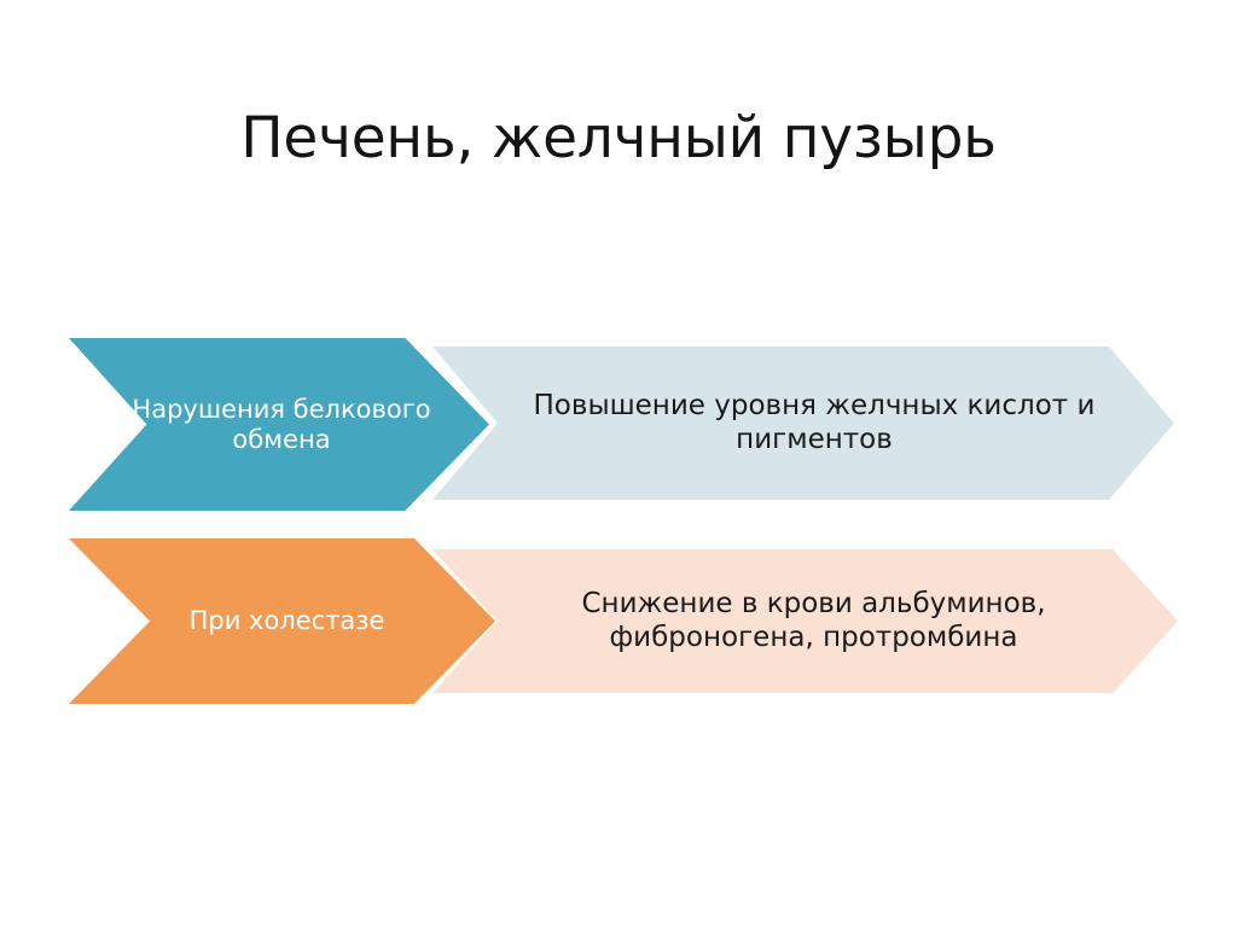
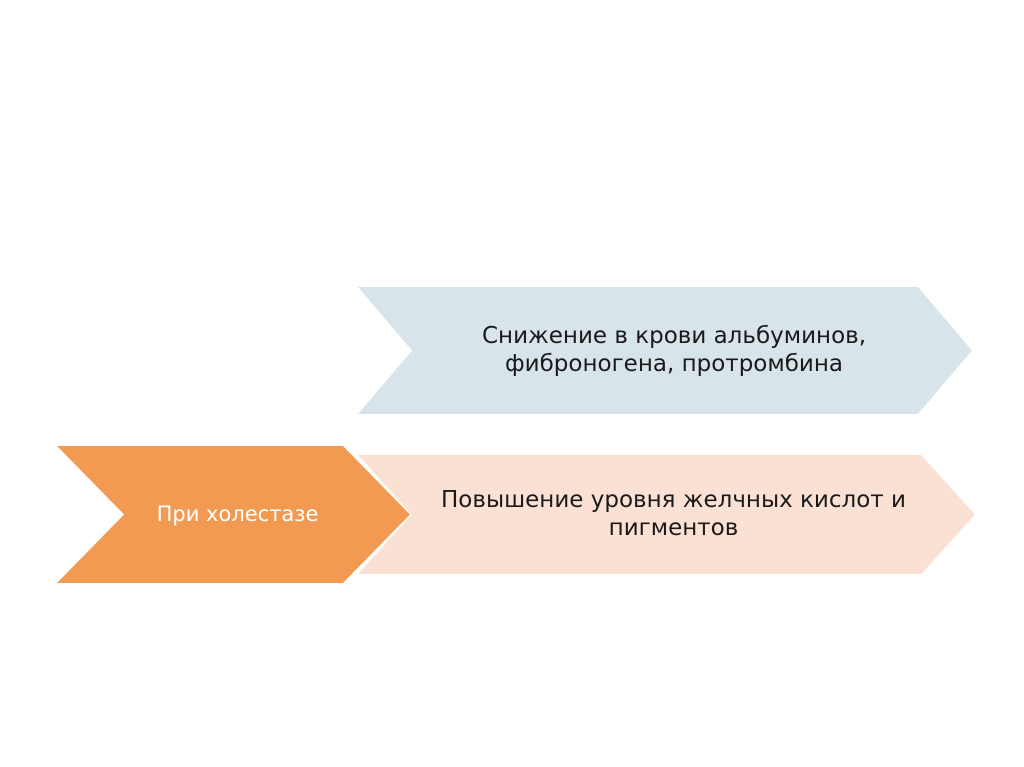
- Печень, желчный пузырь
- Нарушения белкового обмена
- Повышение уровня желчных кислот и пигментов
+ Снижение в крови альбуминов, фиброногена, протромбина
  При холестазе
- Снижение в крови альбуминов, фиброногена, протромбина
+ Повышение уровня желчных кислот и пигментов
